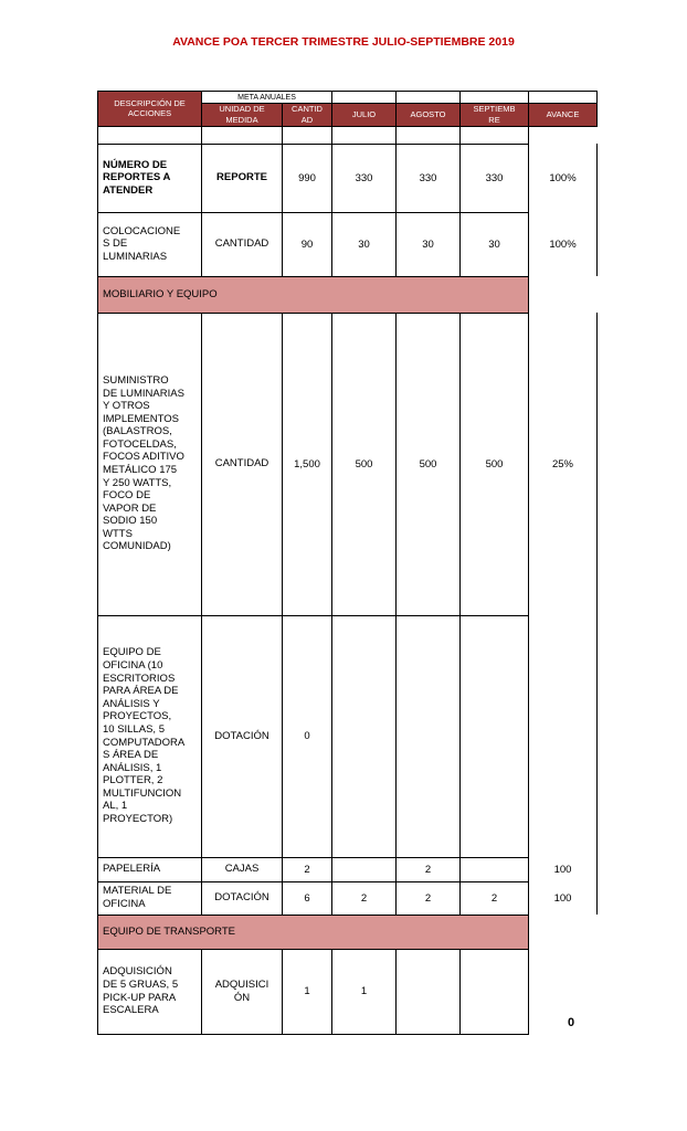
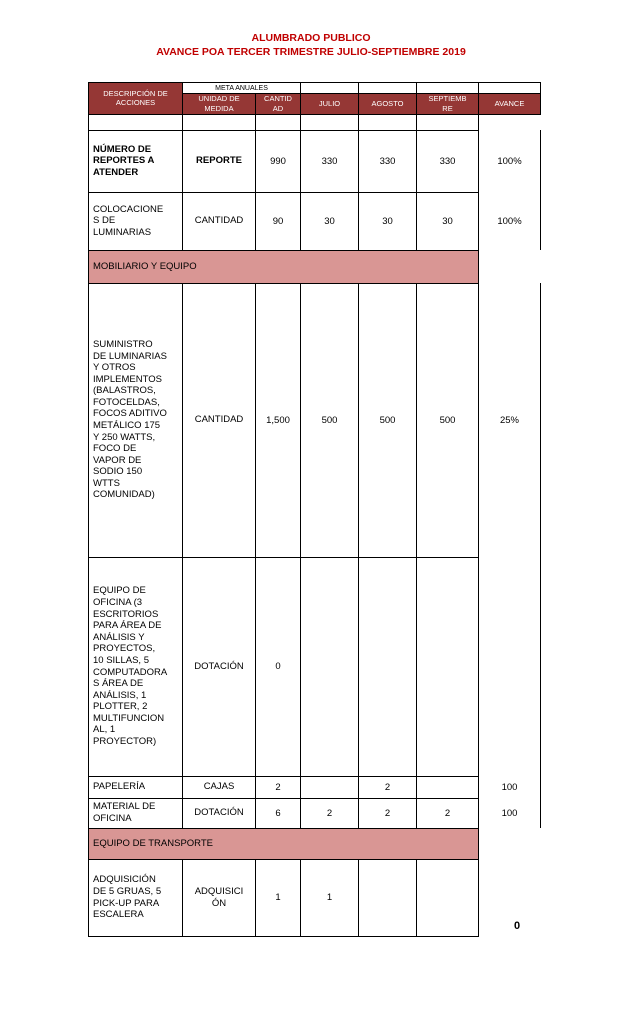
+ ALUMBRADO PUBLICO
  AVANCE POA TERCER TRIMESTRE JULIO-SEPTIEMBRE 2019
  UNIDAD DE MEDIDA	CANTIDAD	JULIO	AGOSTO	SEPTIEMBRE	AVANCE
  NÚMERO DE REPORTES A ATENDER	REPORTE	990	330	330	330	100%
  COLOCACIONES DE LUMINARIAS	CANTIDAD	90	30	30	30	100%
  MOBILIARIO Y EQUIPO
  SUMINISTRO DE LUMINARIAS Y OTROS IMPLEMENTOS (BALASTROS, FOTOCELDAS, FOCOS ADITIVO METÁLICO 175 Y 250 WATTS, FOCO DE VAPOR DE SODIO 150 WTTS COMUNIDAD)	CANTIDAD	1,500	500	500	500	25%
- EQUIPO DE OFICINA (10 ESCRITORIOS PARA ÁREA DE ANÁLISIS Y PROYECTOS, 10 SILLAS, 5 COMPUTADORAS ÁREA DE ANÁLISIS, 1 PLOTTER, 2 MULTIFUNCIONAL, 1 PROYECTOR)	DOTACIÓN	0
+ EQUIPO DE OFICINA (3 ESCRITORIOS PARA ÁREA DE ANÁLISIS Y PROYECTOS, 10 SILLAS, 5 COMPUTADORAS ÁREA DE ANÁLISIS, 1 PLOTTER, 2 MULTIFUNCIONAL, 1 PROYECTOR)	DOTACIÓN	0
  PAPELERÍA	CAJAS	2		2		100
  MATERIAL DE OFICINA	DOTACIÓN	6	2	2	2	100
  EQUIPO DE TRANSPORTE
  ADQUISICIÓN DE 5 GRUAS, 5 PICK-UP PARA ESCALERA	ADQUISICIÓN	1	1
  0
